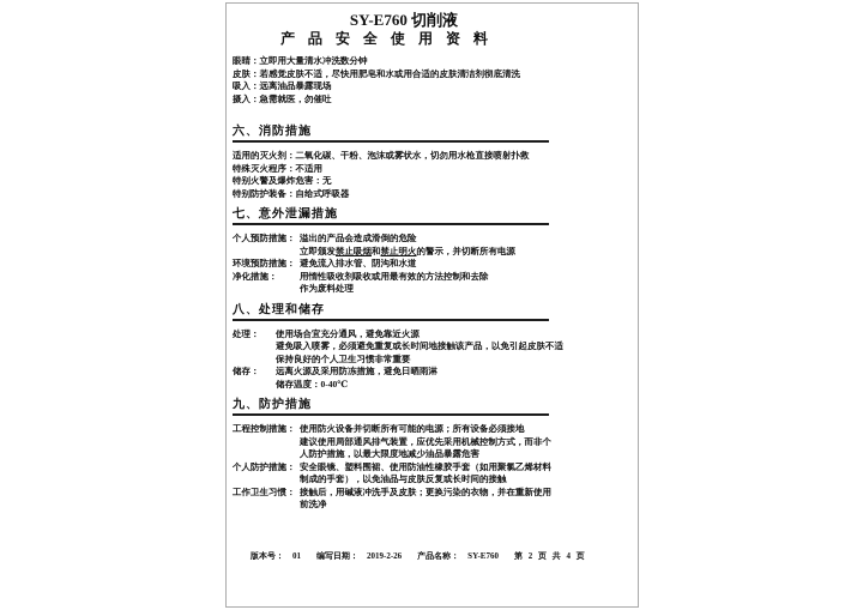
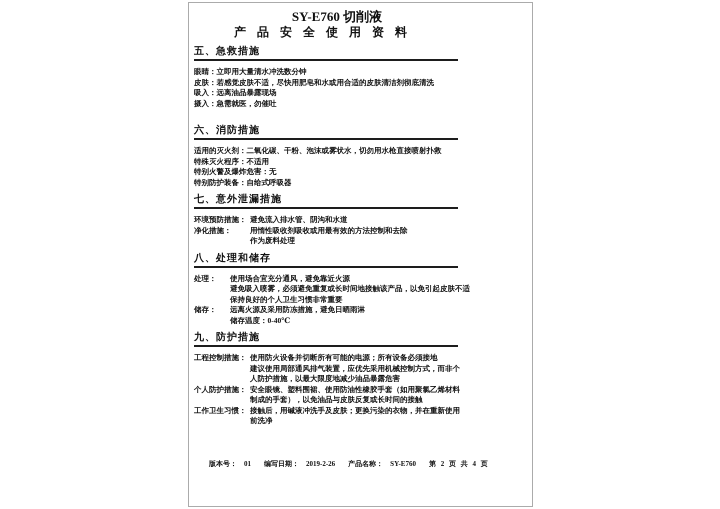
  SY-E760 切削液
  产品安全使用资料
+ 五、急救措施
  眼睛：立即用大量清水冲洗数分钟
  皮肤：若感觉皮肤不适，尽快用肥皂和水或用合适的皮肤清洁剂彻底清洗
  吸入：远离油品暴露现场
  摄入：急需就医，勿催吐
  六、消防措施
  适用的灭火剂：二氧化碳、干粉、泡沫或雾状水，切勿用水枪直接喷射扑救
  特殊灭火程序：不适用
  特别火警及爆炸危害：无
  特别防护装备：自给式呼吸器
  七、意外泄漏措施
- 个人预防措施：
- 溢出的产品会造成滑倒的危险
- 立即颁发禁止吸烟和禁止明火的警示，并切断所有电源
  环境预防措施：
  避免流入排水管、阴沟和水道
  净化措施：
  用惰性吸收剂吸收或用最有效的方法控制和去除
  作为废料处理
  八、处理和储存
  处理：
  使用场合宜充分通风，避免靠近火源
  避免吸入喷雾，必须避免重复或长时间地接触该产品，以免引起皮肤不适
  保持良好的个人卫生习惯非常重要
  储存：
  远离火源及采用防冻措施，避免日晒雨淋
  储存温度：0-40℃
  九、防护措施
  工程控制措施：
  使用防火设备并切断所有可能的电源；所有设备必须接地
  建议使用局部通风排气装置，应优先采用机械控制方式，而非个
  人防护措施，以最大限度地减少油品暴露危害
  个人防护措施：
  安全眼镜、塑料围裙、使用防油性橡胶手套（如用聚氯乙烯材料
  制成的手套），以免油品与皮肤反复或长时间的接触
  工作卫生习惯：
  接触后，用碱液冲洗手及皮肤；更换污染的衣物，并在重新使用
  前洗净
  版本号：
  01
  编写日期：
  2019-2-26
  产品名称：
  SY-E760
  第 2 页 共 4 页
